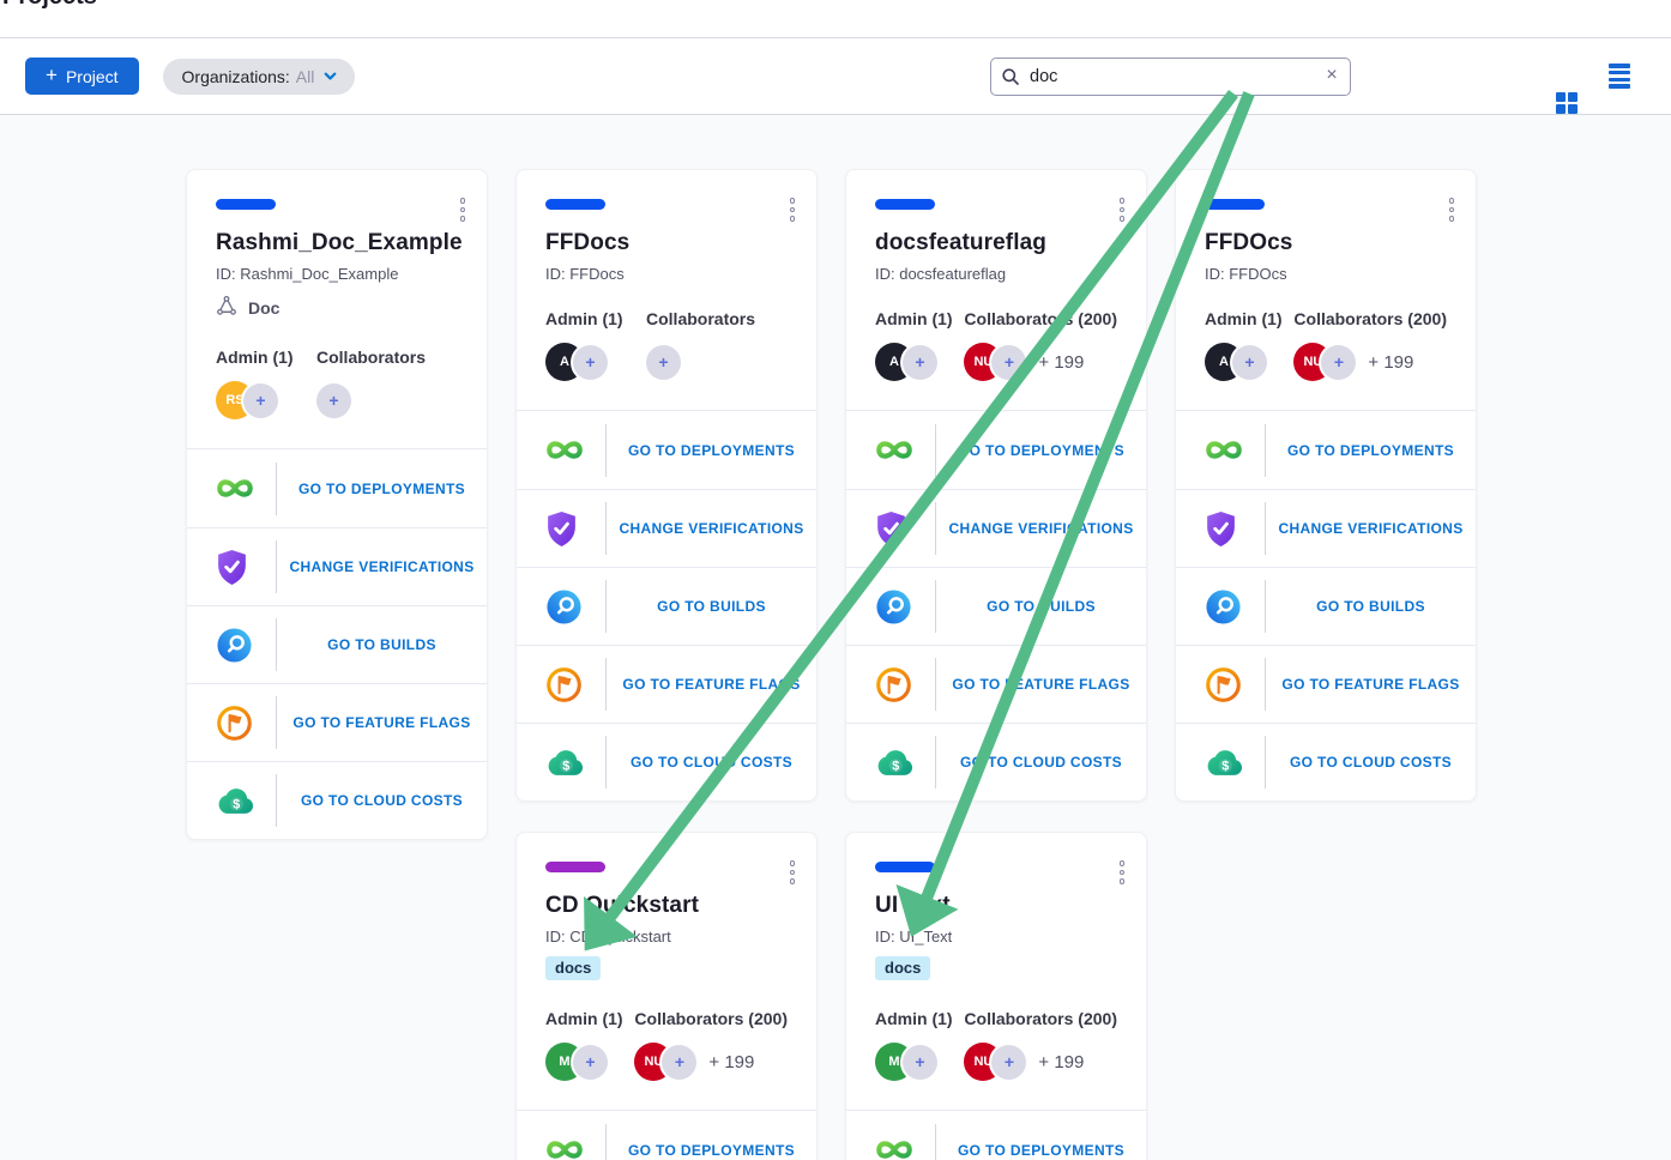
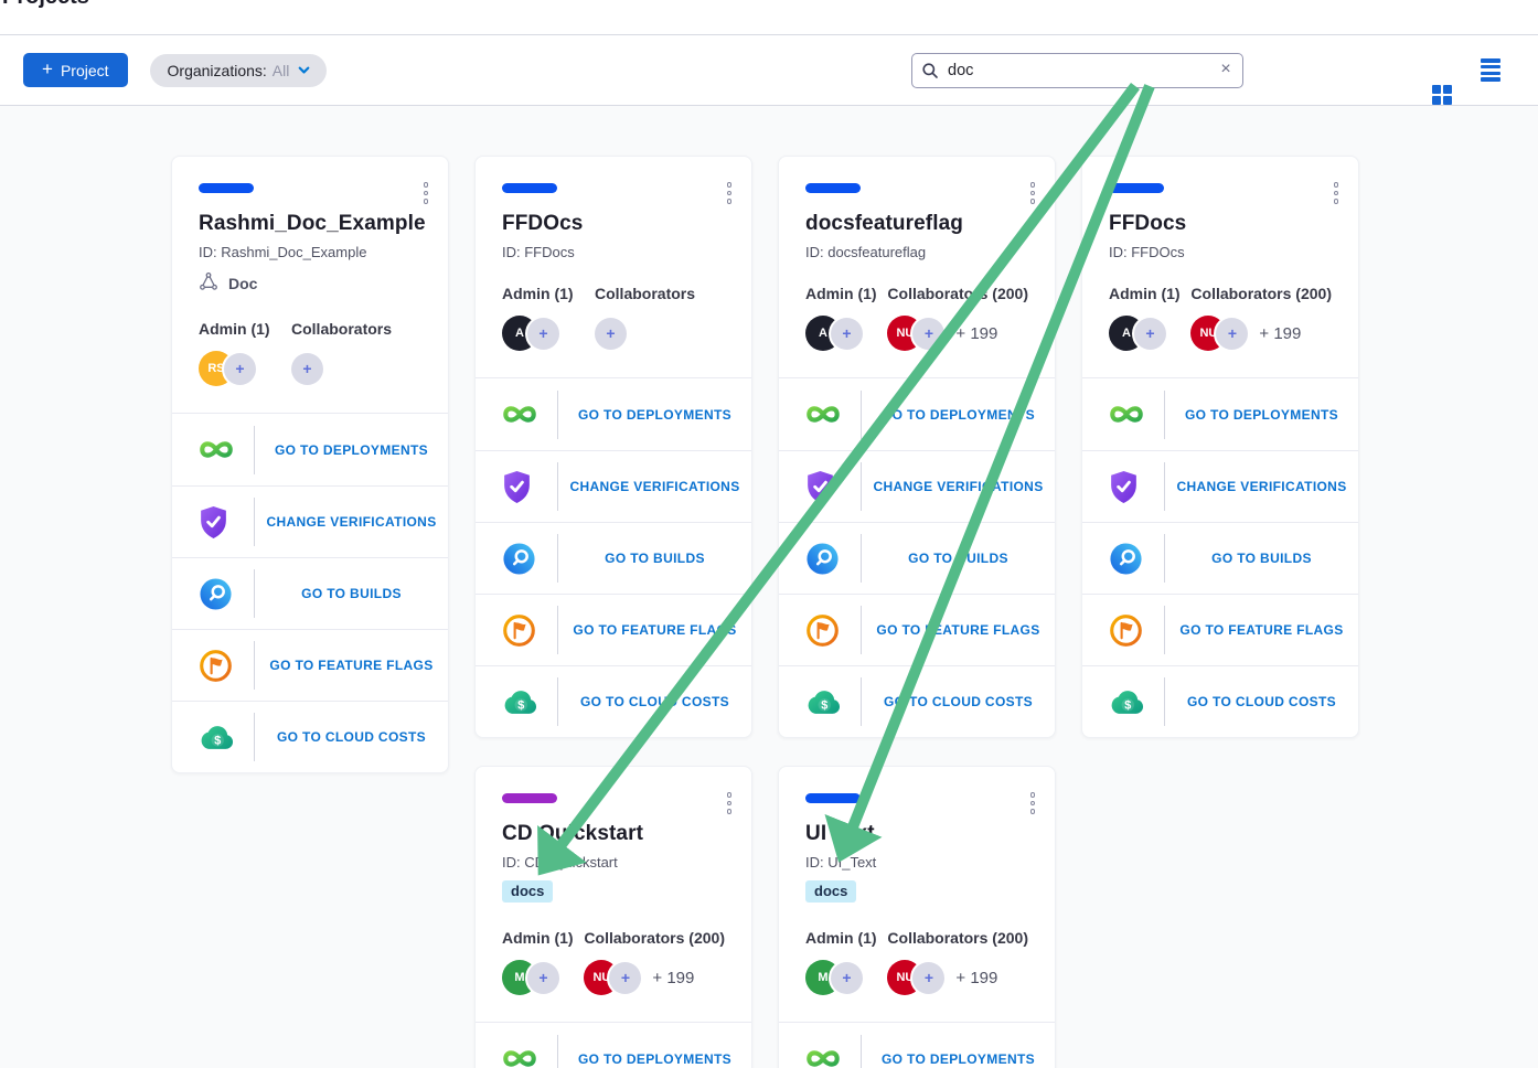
  +
  Project
  Organizations:
  All
  doc
  ×
  Rashmi_Doc_Example
  ID: Rashmi_Doc_Example
  Doc
  Admin (1)
  RS
  +
  Collaborators
  +
  GO TO DEPLOYMENTS
  CHANGE VERIFICATIONS
  GO TO BUILDS
  GO TO FEATURE FLAGS
  $
  GO TO CLOUD COSTS
- FFDocs
+ FFDOcs
  ID: FFDocs
  Admin (1)
  A
  +
  Collaborators
  +
  GO TO DEPLOYMENTS
  CHANGE VERIFICATIONS
  GO TO BUILDS
  GO TO FEATURE FLAS
  $
  GO TO CLO COSTS
  CD Quckstart
  ID: CD_Quickstart
  docs
  Admin (1)
  M
  +
  Collaborators (200)
  NU
  +
  + 199
  GO TO DEPLOYMENTS
  docsfeatureflag
  ID: docsfeatureflag
  Admin (1)
  A
  +
  Collaborato (200)
  NU
  +
  + 199
  O TO DEPLOYMES
  CHANGE VERIFIATIONS
  GO TOUILDS
  GO TOEATURE FLAGS
  $
  G TO CLOUD COSTS
  UI Text
  ID: UI_Text
  docs
  Admin (1)
  M
  +
  Collaborators (200)
  NU
  +
  + 199
  GO TO DEPLOYMENTS
- FFDOcs
+ FFDocs
  ID: FFDOcs
  Admin (1)
  A
  +
  Collaborators (200)
  NU
  +
  + 199
  GO TO DEPLOYMENTS
  CHANGE VERIFICATIONS
  GO TO BUILDS
  GO TO FEATURE FLAGS
  $
  GO TO CLOUD COSTS
